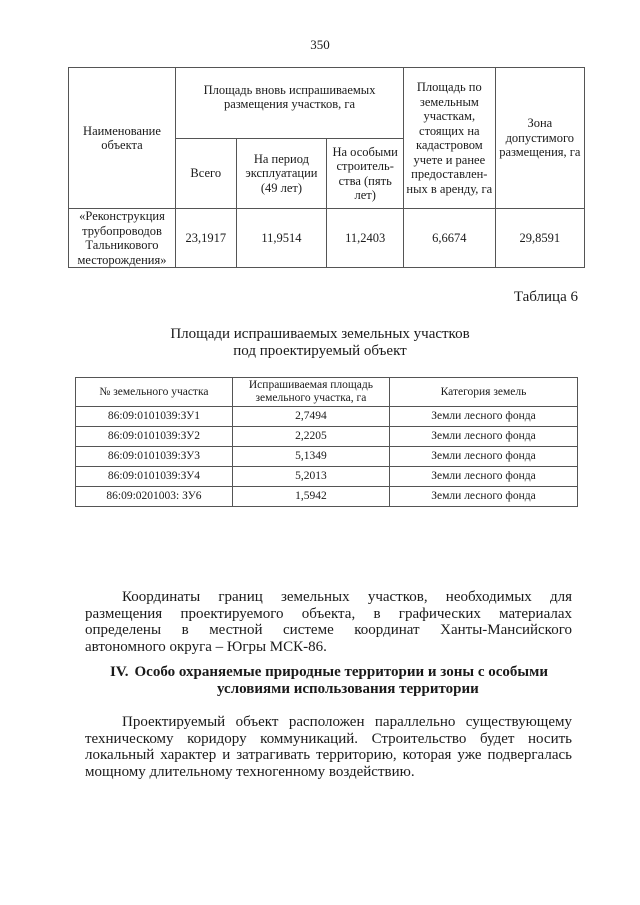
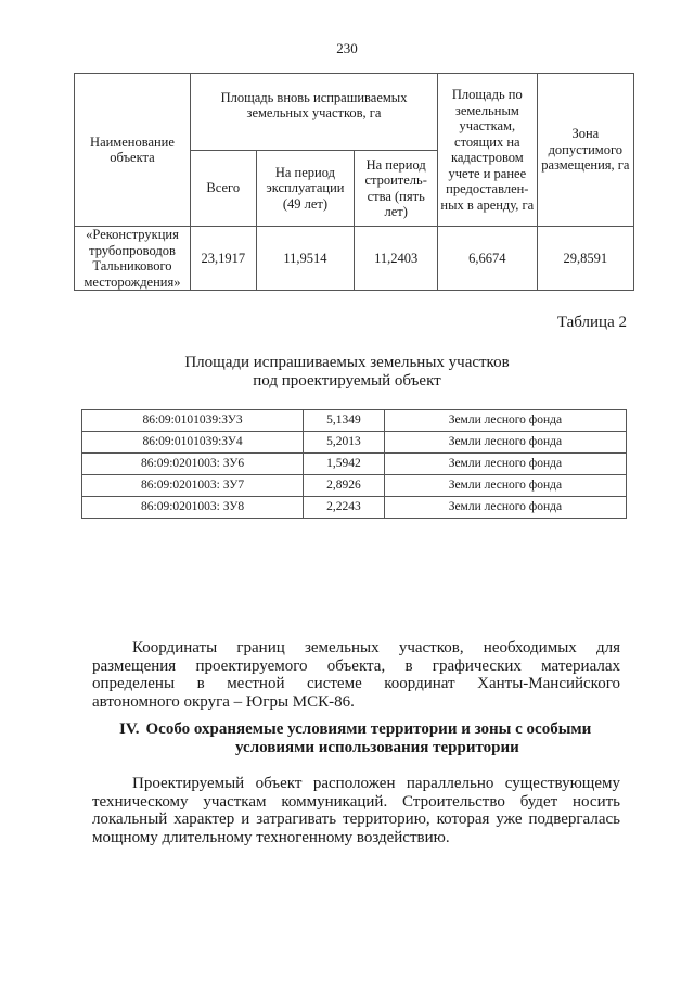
- 350
+ 230
- Наименование объекта	Площадь вновь испрашиваемых размещения участков, га	Площадь по земельным участкам, стоящих на кадастровом учете и ранее предоставлен-ных в аренду, га	Зона допустимого размещения, га
+ Наименование объекта	Площадь вновь испрашиваемых земельных участков, га	Площадь по земельным участкам, стоящих на кадастровом учете и ранее предоставлен-ных в аренду, га	Зона допустимого размещения, га
- Всего	На период эксплуатации (49 лет)	На особыми строитель-ства (пять лет)
+ Всего	На период эксплуатации (49 лет)	На период строитель-ства (пять лет)
  «Реконструкция трубопроводов Тальникового месторождения»	23,1917	11,9514	11,2403	6,6674	29,8591
- Таблица 6
+ Таблица 2
  Площади испрашиваемых земельных участков
  под проектируемый объект
- № земельного участка	Испрашиваемая площадь земельного участка, га	Категория земель
- 86:09:0101039:ЗУ1	2,7494	Земли лесного фонда
- 86:09:0101039:ЗУ2	2,2205	Земли лесного фонда
  86:09:0101039:ЗУ3	5,1349	Земли лесного фонда
  86:09:0101039:ЗУ4	5,2013	Земли лесного фонда
  86:09:0201003: ЗУ6	1,5942	Земли лесного фонда
+ 86:09:0201003: ЗУ7	2,8926	Земли лесного фонда
+ 86:09:0201003: ЗУ8	2,2243	Земли лесного фонда
  Координаты границ земельных участков, необходимых для размещения проектируемого объекта, в графических материалах определены в местной системе координат Ханты-Мансийского автономного округа – Югры МСК-86.
- IV. Особо охраняемые природные территории и зоны с особыми
+ IV. Особо охраняемые условиями территории и зоны с особыми
  условиями использования территории
- Проектируемый объект расположен параллельно существующему техническому коридору коммуникаций. Строительство будет носить локальный характер и затрагивать территорию, которая уже подвергалась мощному длительному техногенному воздействию.
+ Проектируемый объект расположен параллельно существующему техническому участкам коммуникаций. Строительство будет носить локальный характер и затрагивать территорию, которая уже подвергалась мощному длительному техногенному воздействию.
